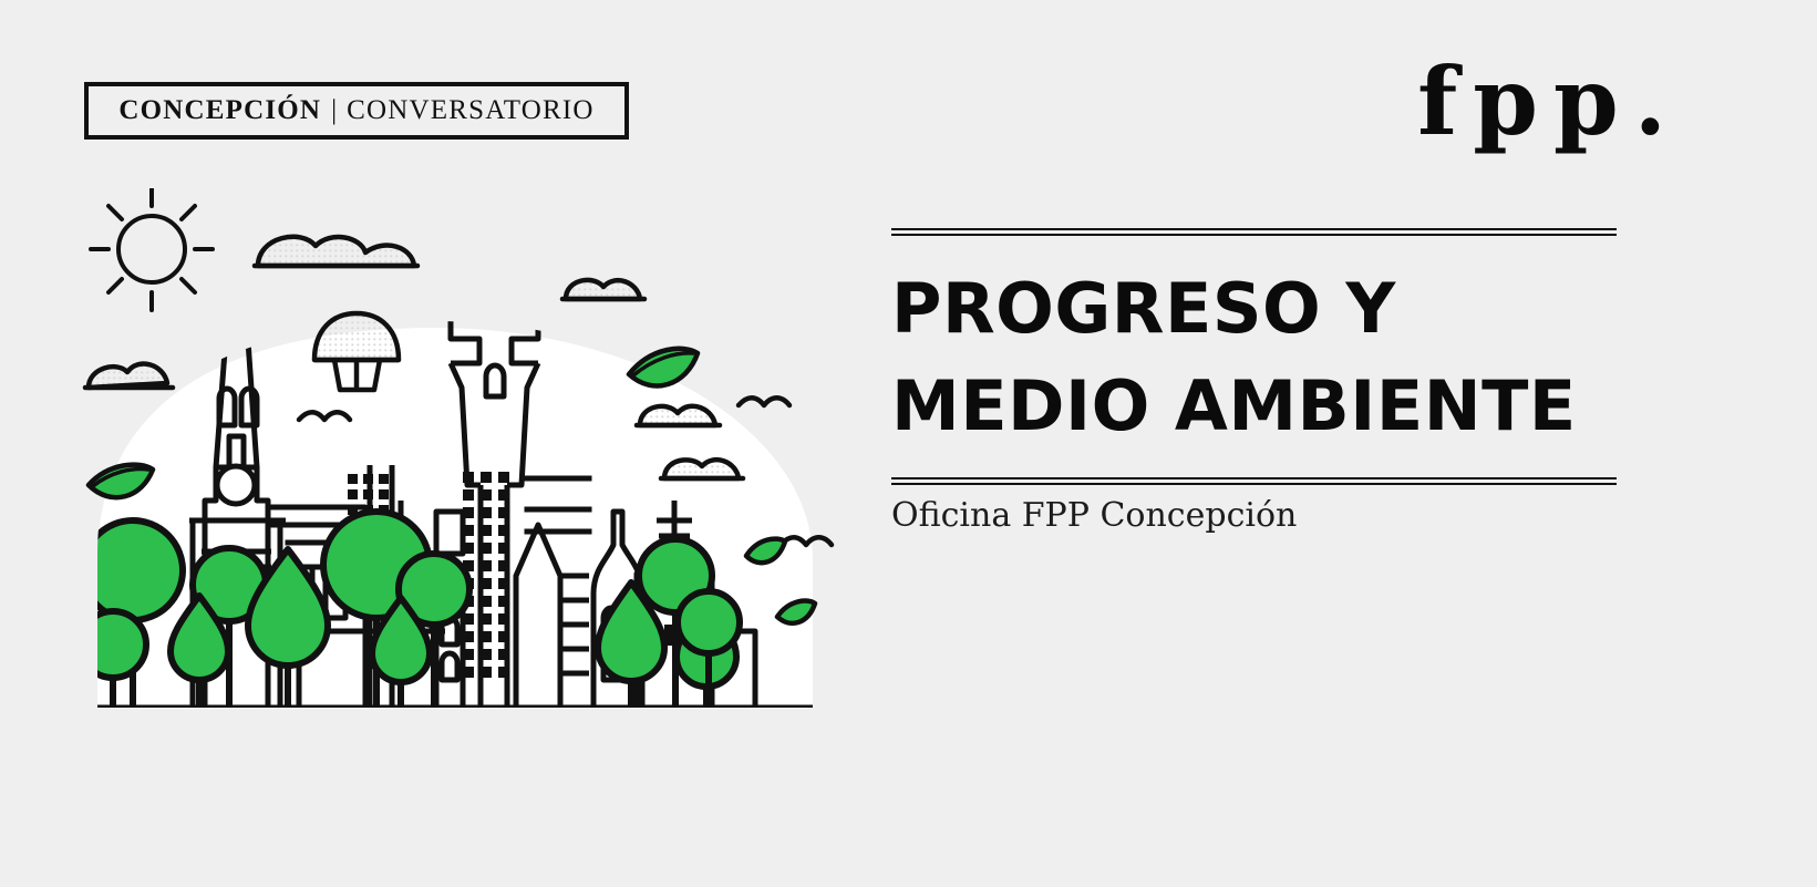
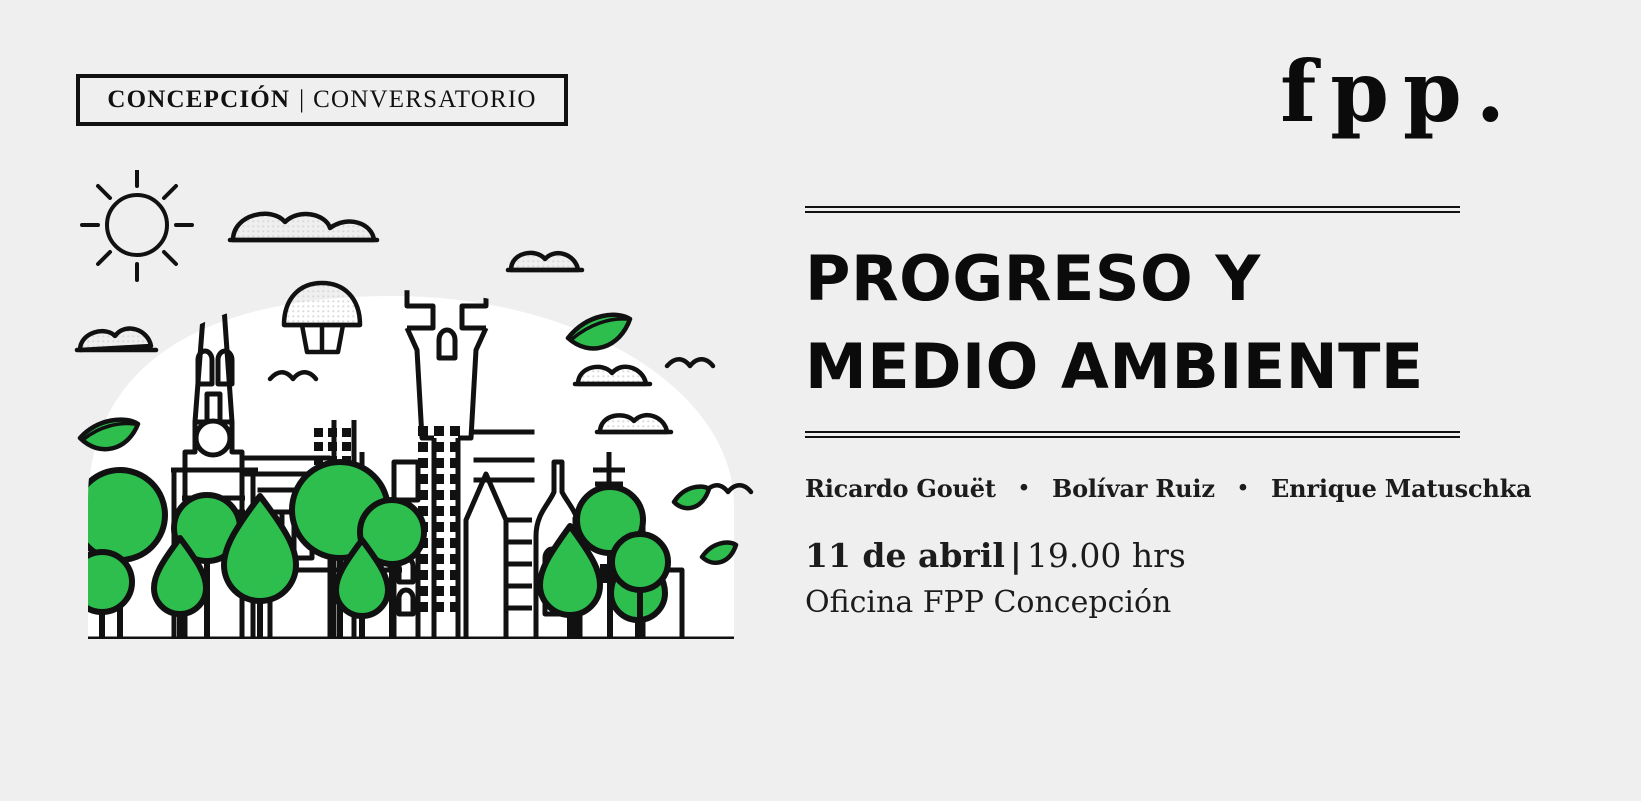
  CONCEPCIÓN
  |
  CONVERSATORIO
  fpp.
  PROGRESO Y
  MEDIO AMBIENTE
+ Ricardo Gouët • Bolívar Ruiz • Enrique Matuschka
+ 11 de abril | 19.00 hrs
  Oficina FPP Concepción
